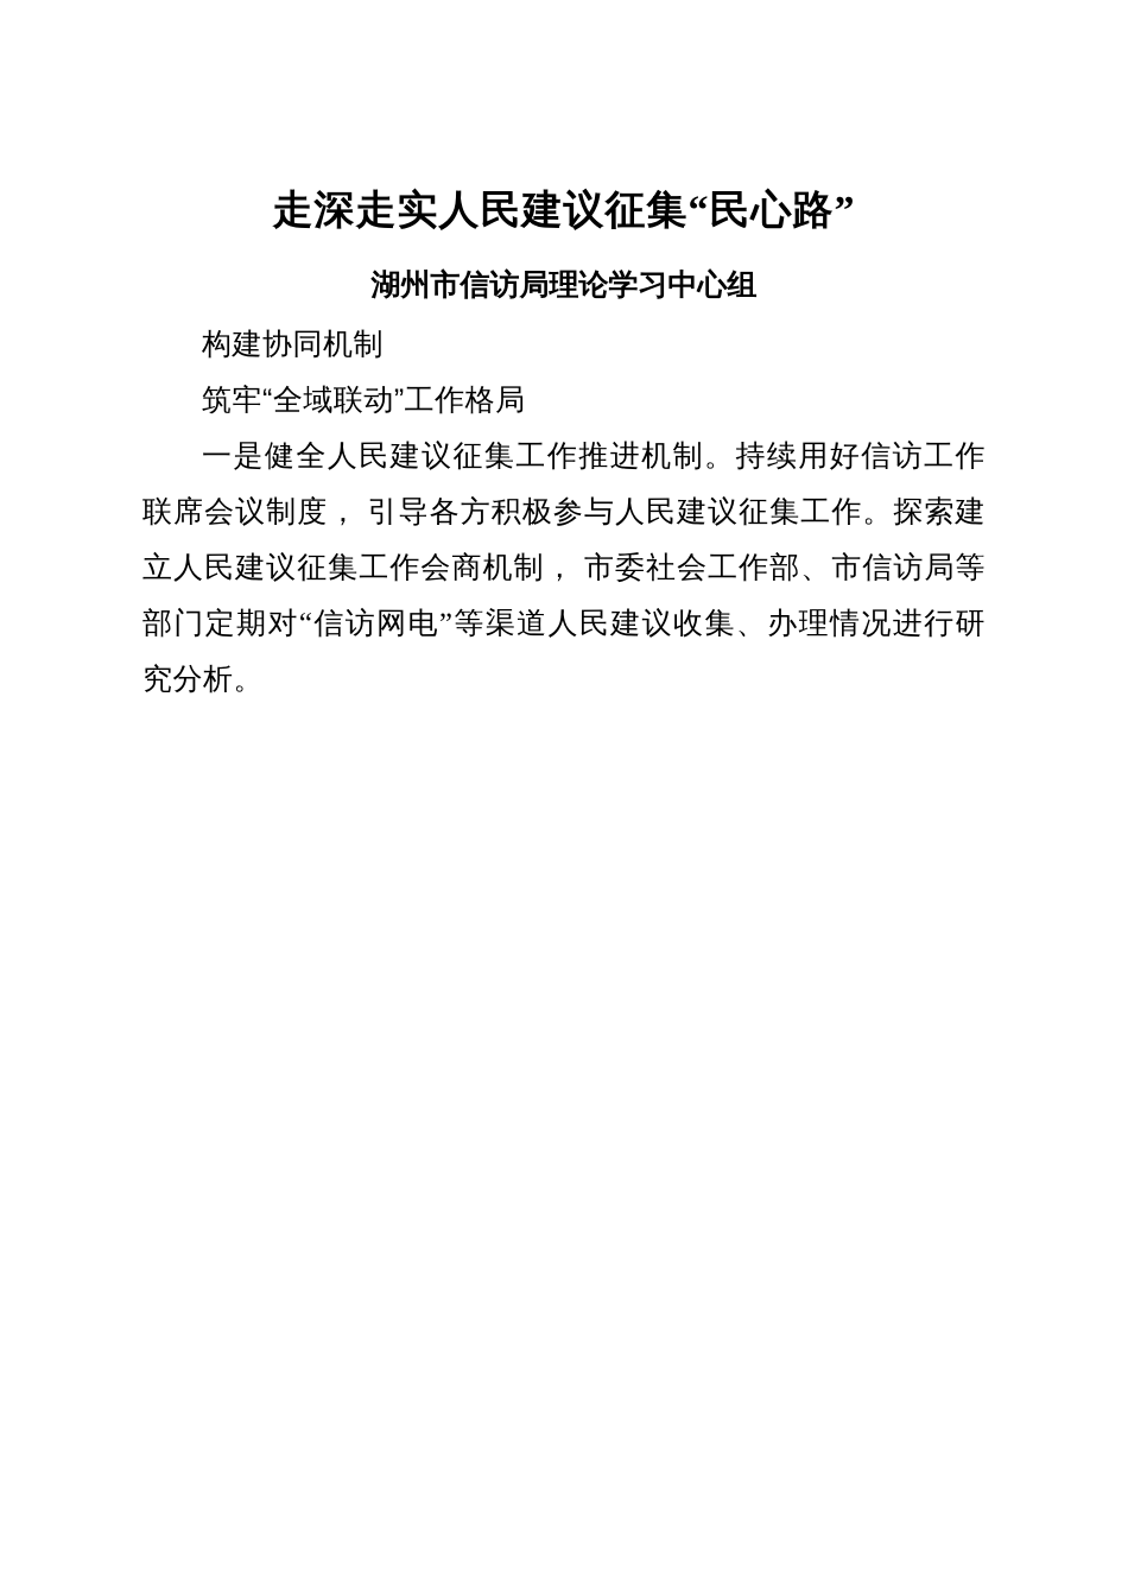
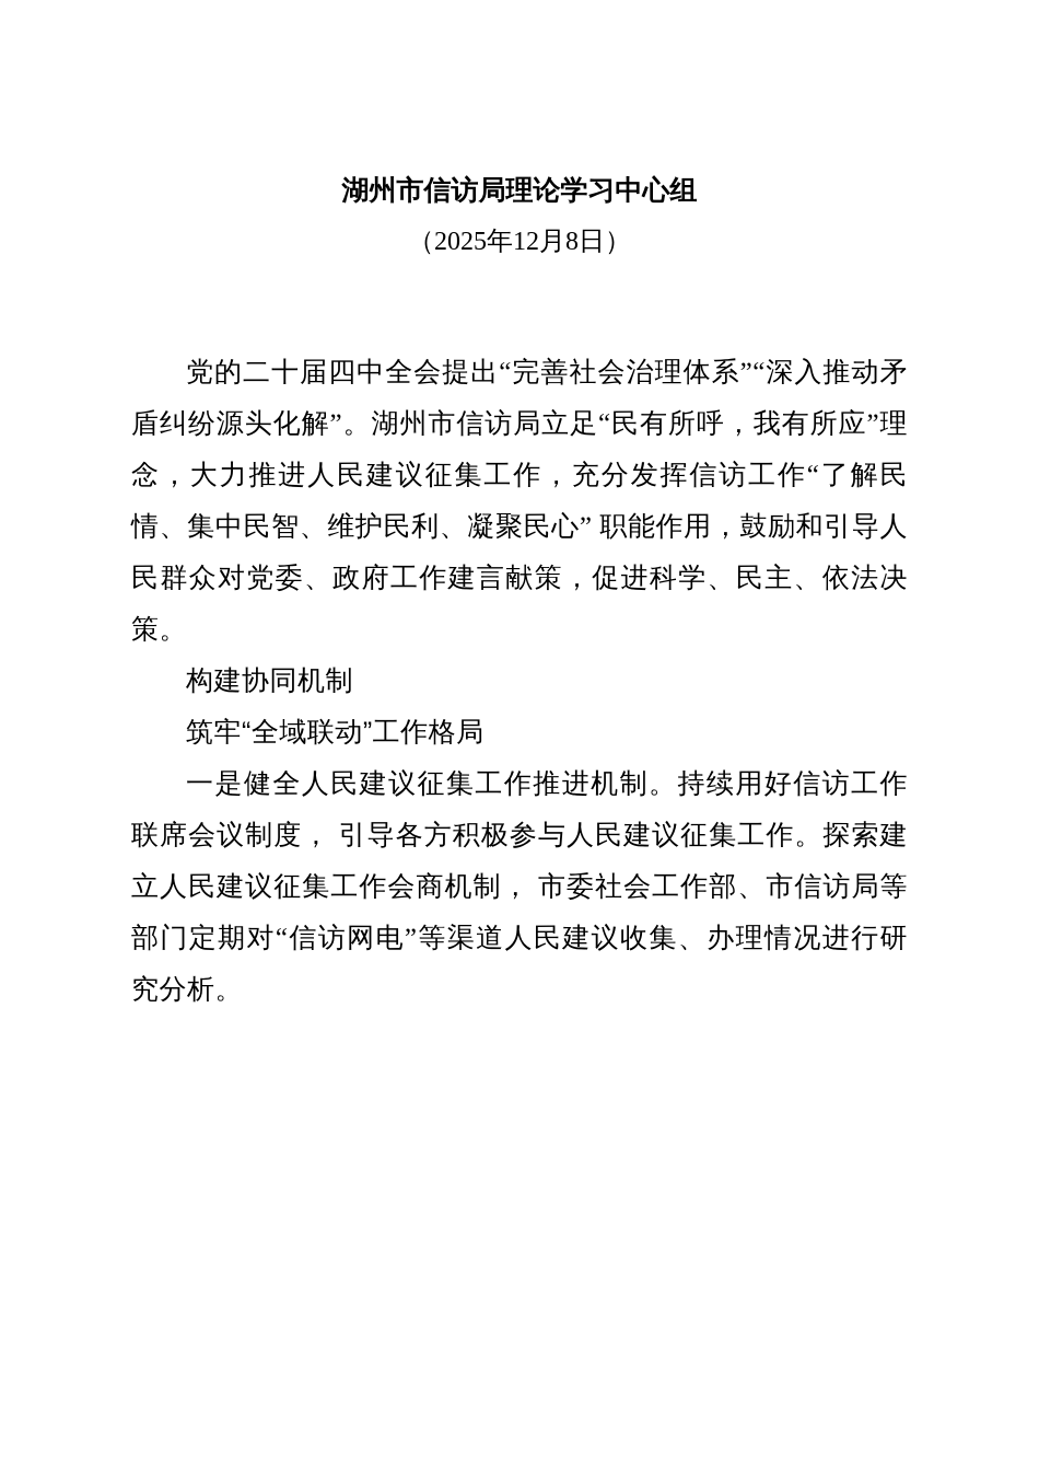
- 走深走实人民建议征集“民心路”
  湖州市信访局理论学习中心组
+ （2025年12月8日）
+ 党的二十届四中全会提出“完善社会治理体系”“深入推动矛盾纠纷源头化解”。湖州市信访局立足“民有所呼，我有所应”理念，大力推进人民建议征集工作，充分发挥信访工作“了解民情、集中民智、维护民利、凝聚民心” 职能作用，鼓励和引导人民群众对党委、政府工作建言献策，促进科学、民主、依法决策。
  构建协同机制
  筑牢“全域联动”工作格局
  一是健全人民建议征集工作推进机制。持续用好信访工作联席会议制度， 引导各方积极参与人民建议征集工作。探索建立人民建议征集工作会商机制， 市委社会工作部、市信访局等部门定期对“信访网电”等渠道人民建议收集、办理情况进行研究分析。
